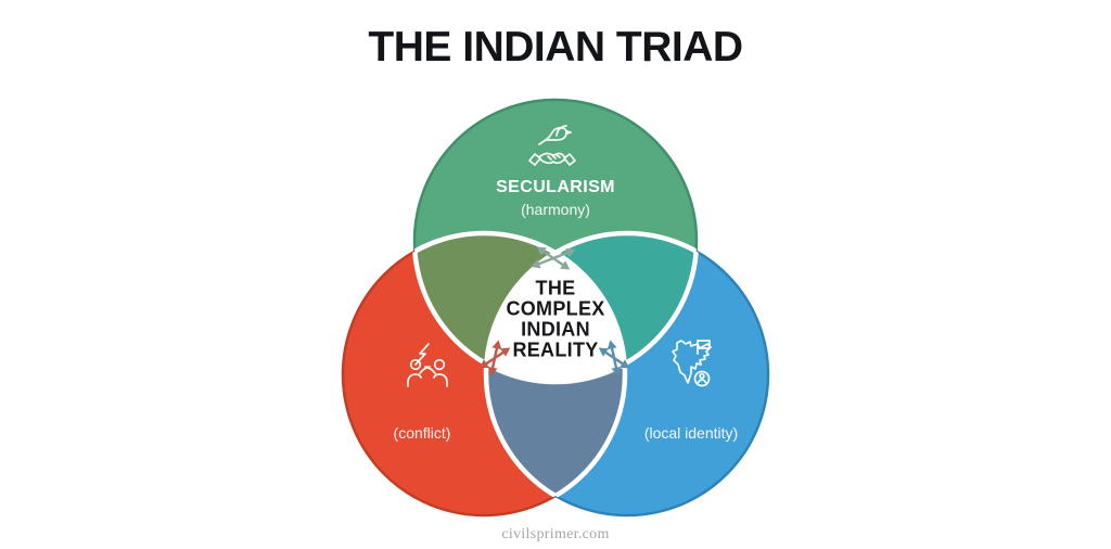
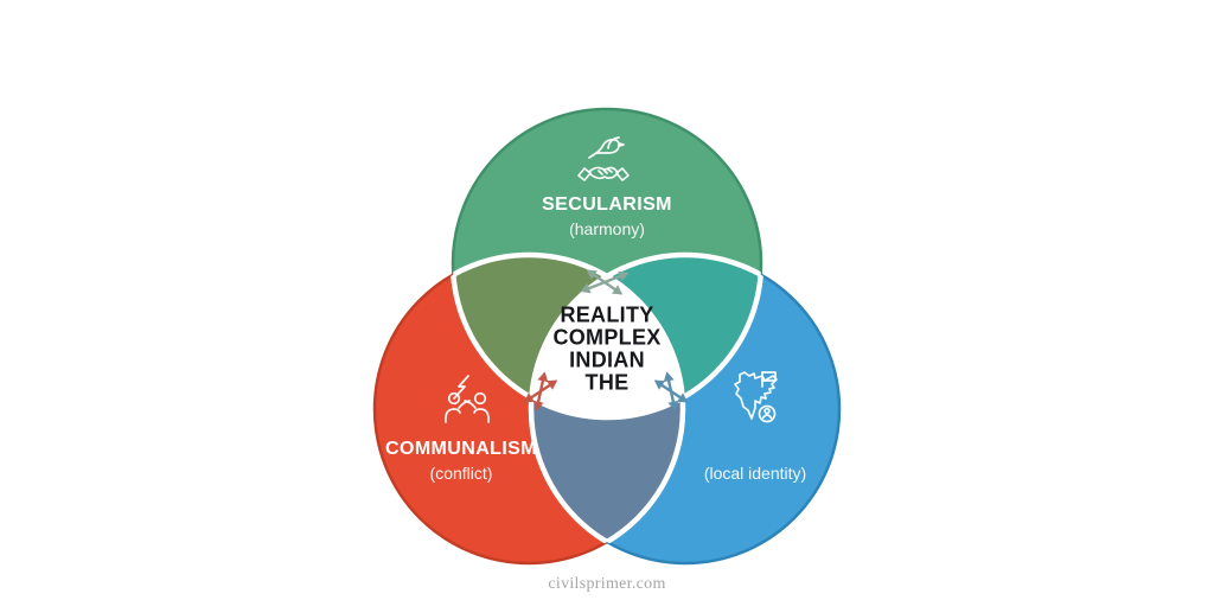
- THE INDIAN TRIAD
  SECULARISM
  (harmony)
+ COMMUNALISM
  (conflict)
  (local identity)
- THE
+ REALITY
  COMPLEX
  INDIAN
- REALITY
+ THE
  civilsprimer.com
